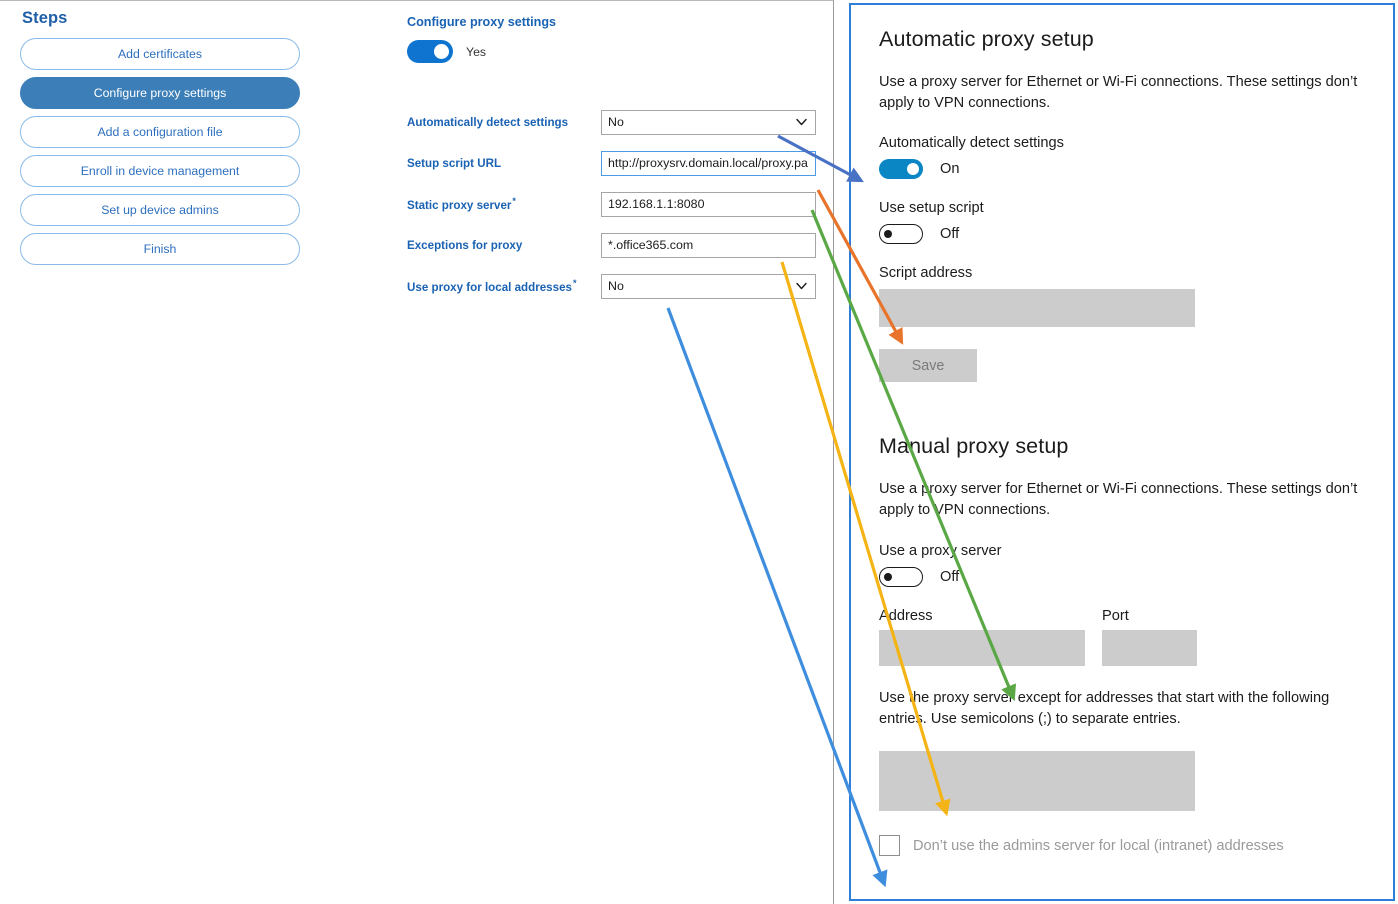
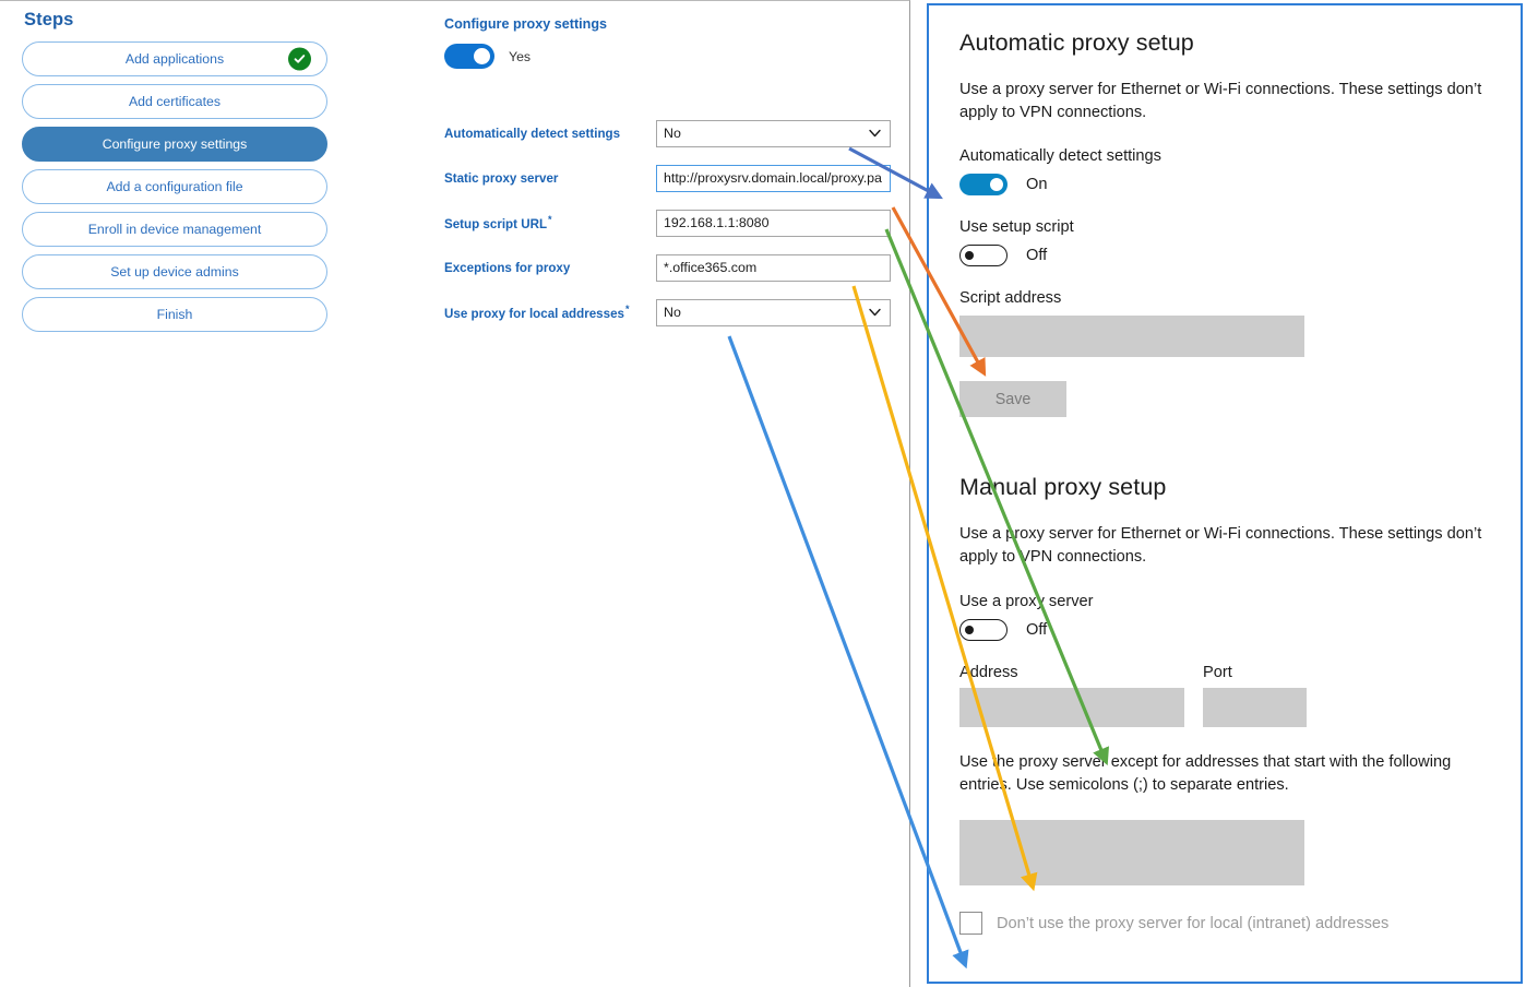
  Steps
+ Add applications
  Add certificates
  Configure proxy settings
  Add a configuration file
  Enroll in device management
  Set up device admins
  Finish
  Configure proxy settings
  Yes
  Automatically detect settings
  No
- Setup script URL
+ Static proxy server
  http://proxysrv.domain.local/proxy.pa
- Static proxy server*
+ Setup script URL*
  192.168.1.1:8080
  Exceptions for proxy
  *.office365.com
  Use proxy for local addresses*
  No
  Automatic proxy setup
  Use a proxy server for Ethernet or Wi-Fi connections. These settings don’t apply to VPN connections.
  Automatically detect settings
  On
  Use setup script
  Off
  Script address
  Save
  Manual proxy setup
  Use a proxy server for Ethernet or Wi-Fi connections. These settings don’t apply to VPN connections.
  Use a prox server
  Off
  Address
  Port
  Usehe proxy server except for addresses that start with the following entrie. Use semicolons (;) to separate entries.
- Don’t use the admins server for local (intranet) addresses
+ Don’t use the proxy server for local (intranet) addresses
